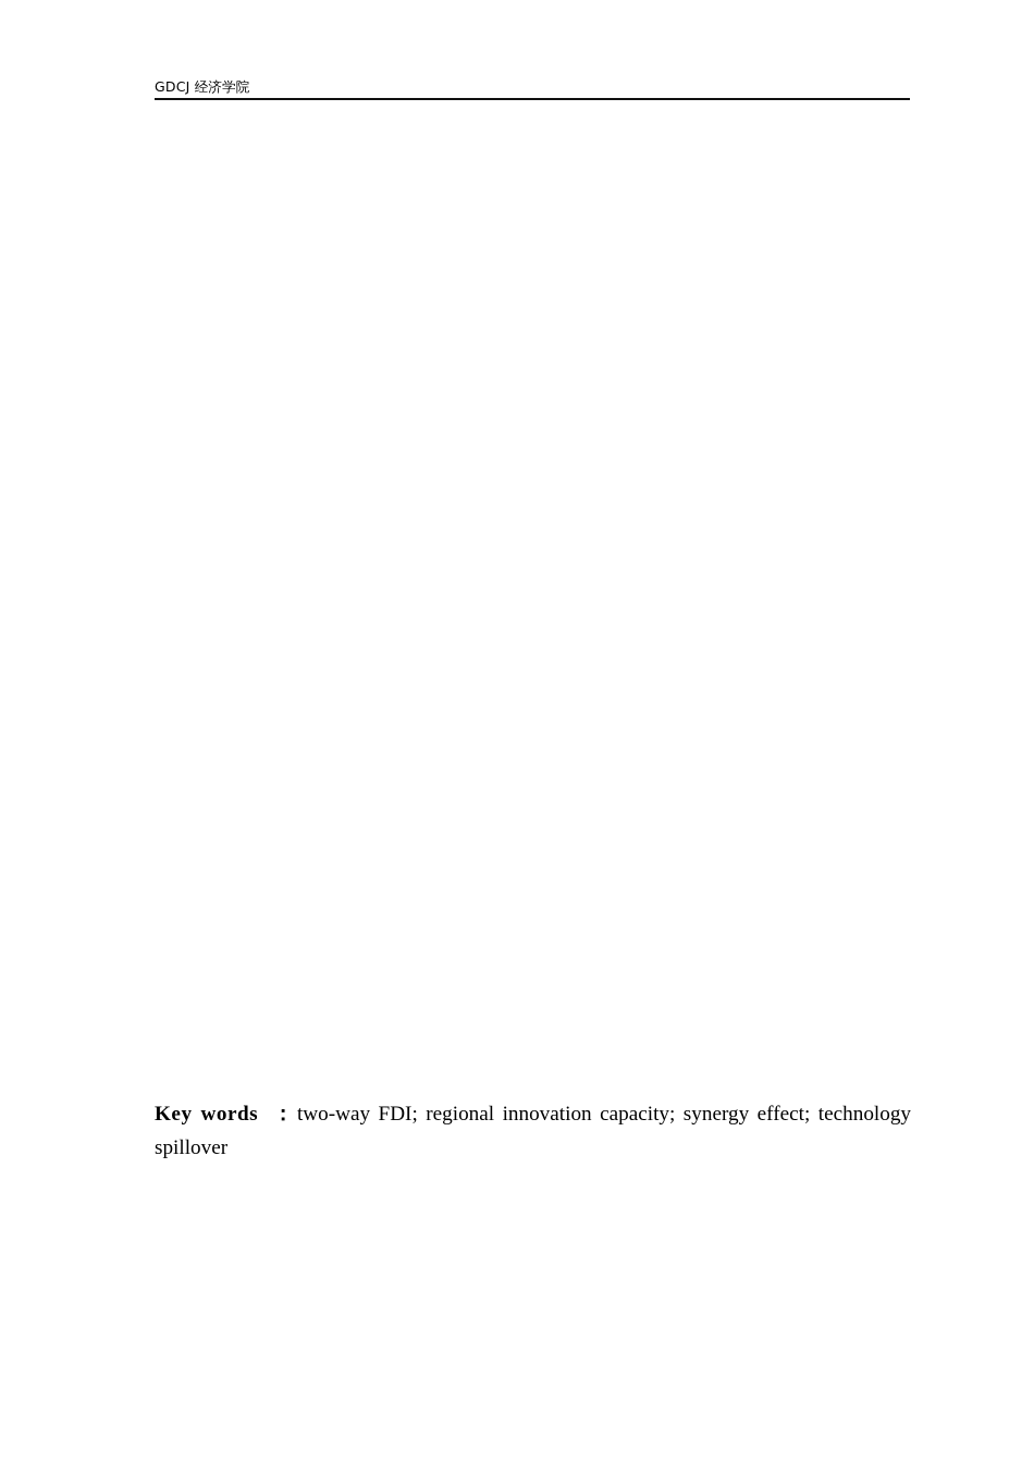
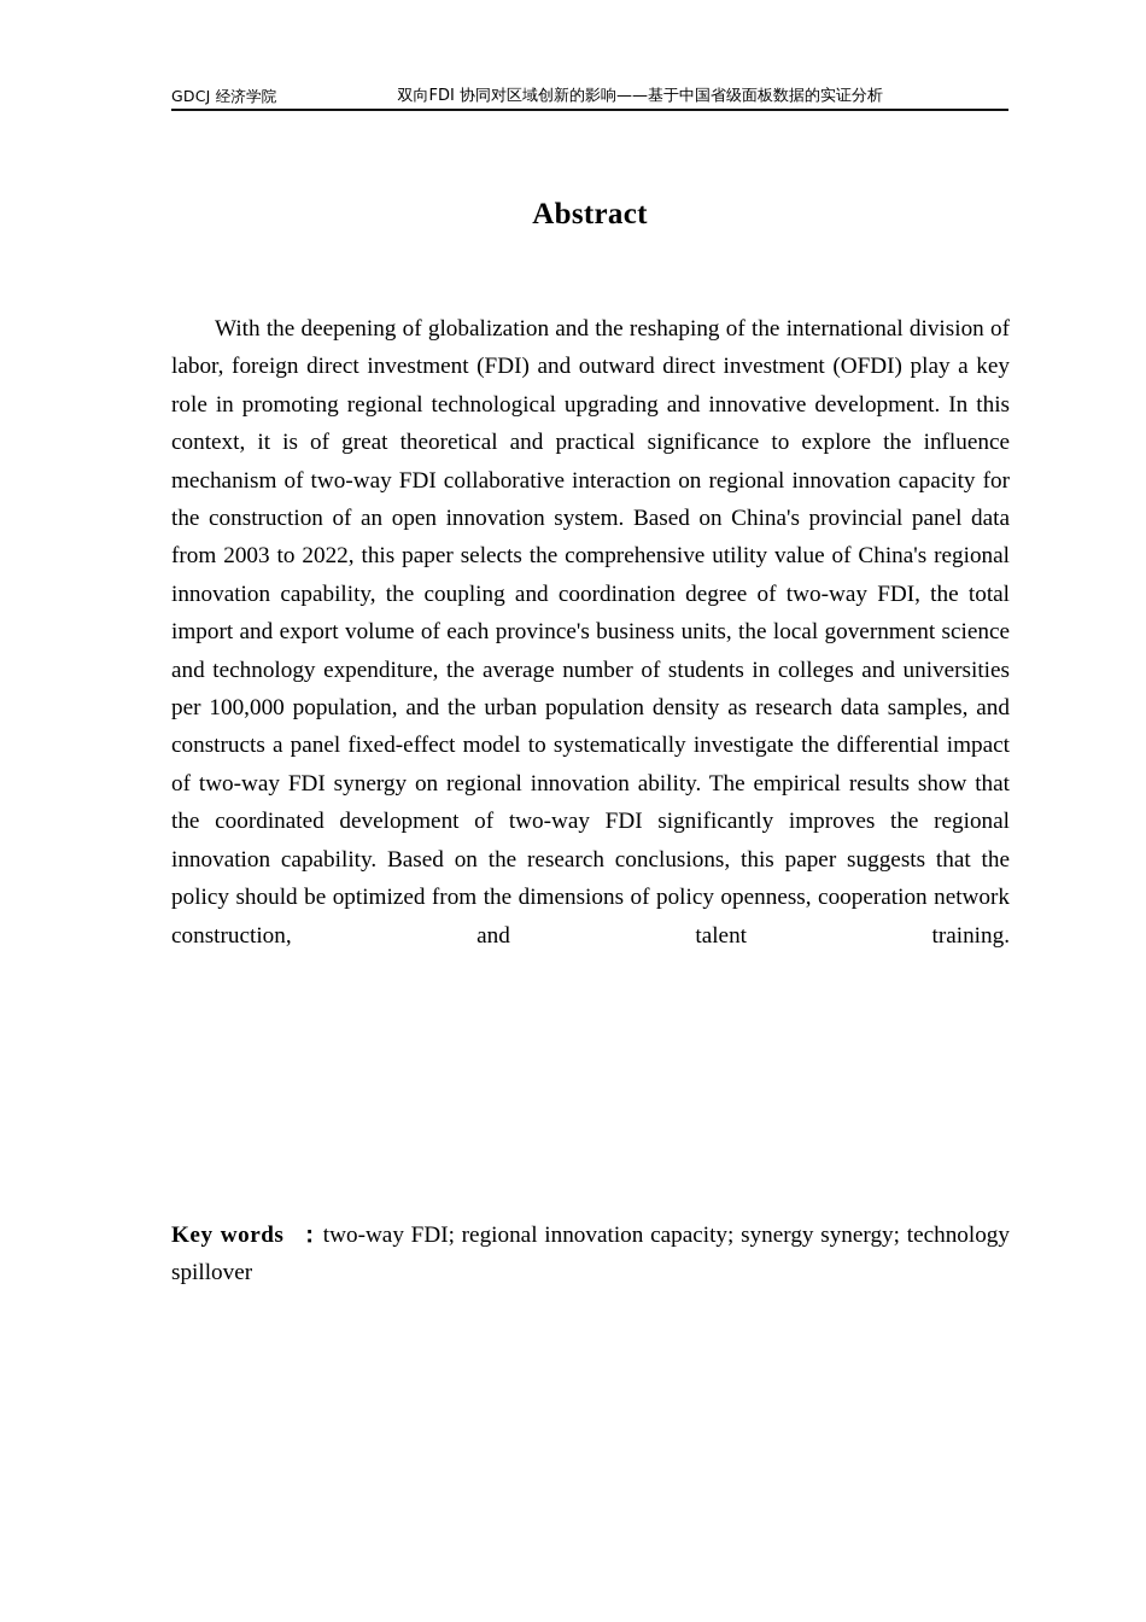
  GDCJ 经济学院
+ 双向FDI 协同对区域创新的影响——基于中国省级面板数据的实证分析
+ Abstract
+ With the deepening of globalization and the reshaping of the international division of labor, foreign direct investment (FDI) and outward direct investment (OFDI) play a key role in promoting regional technological upgrading and innovative development. In this context, it is of great theoretical and practical significance to explore the influence mechanism of two-way FDI collaborative interaction on regional innovation capacity for the construction of an open innovation system. Based on China's provincial panel data from 2003 to 2022, this paper selects the comprehensive utility value of China's regional innovation capability, the coupling and coordination degree of two-way FDI, the total import and export volume of each province's business units, the local government science and technology expenditure, the average number of students in colleges and universities per 100,000 population, and the urban population density as research data samples, and constructs a panel fixed-effect model to systematically investigate the differential impact of two-way FDI synergy on regional innovation ability. The empirical results show that the coordinated development of two-way FDI significantly improves the regional innovation capability. Based on the research conclusions, this paper suggests that the policy should be optimized from the dimensions of policy openness, cooperation network construction, and talent training.
- Key words ：two-way FDI; regional innovation capacity; synergy effect; technology spillover
+ Key words ：two-way FDI; regional innovation capacity; synergy synergy; technology spillover
